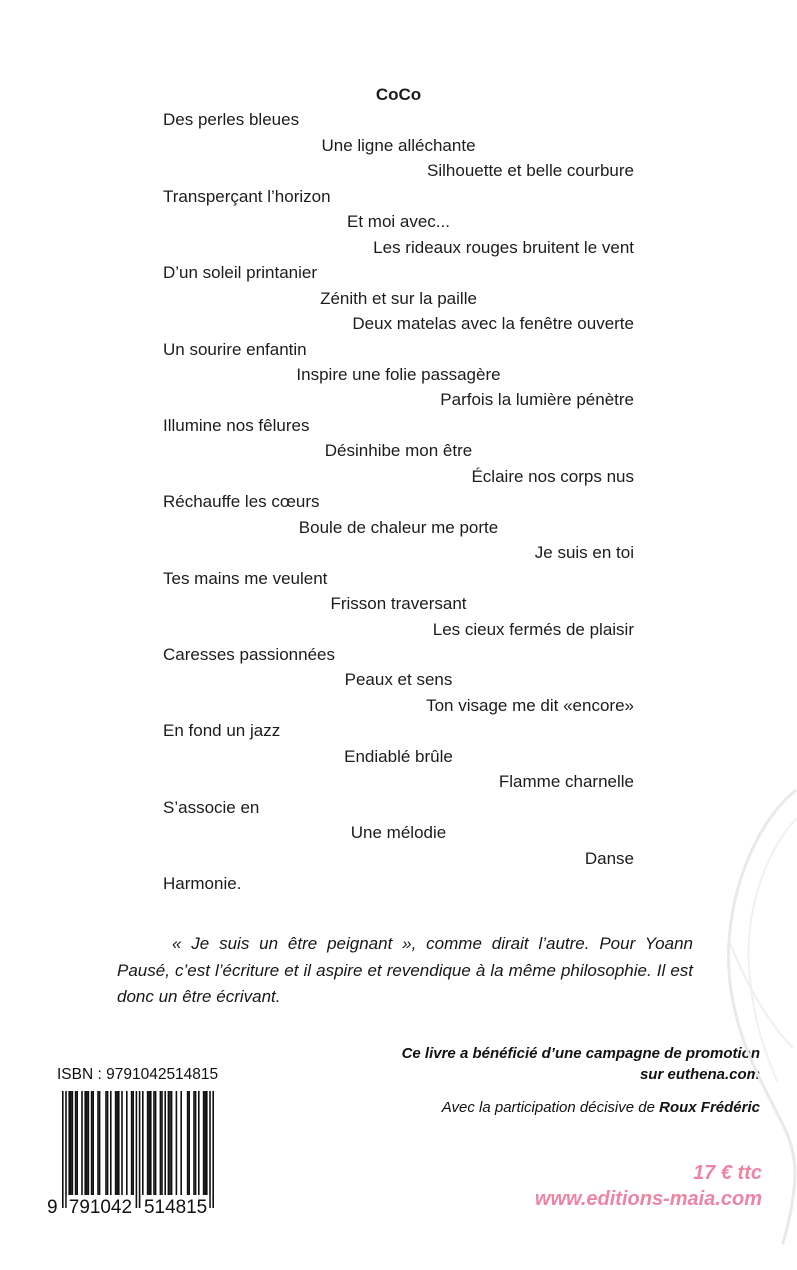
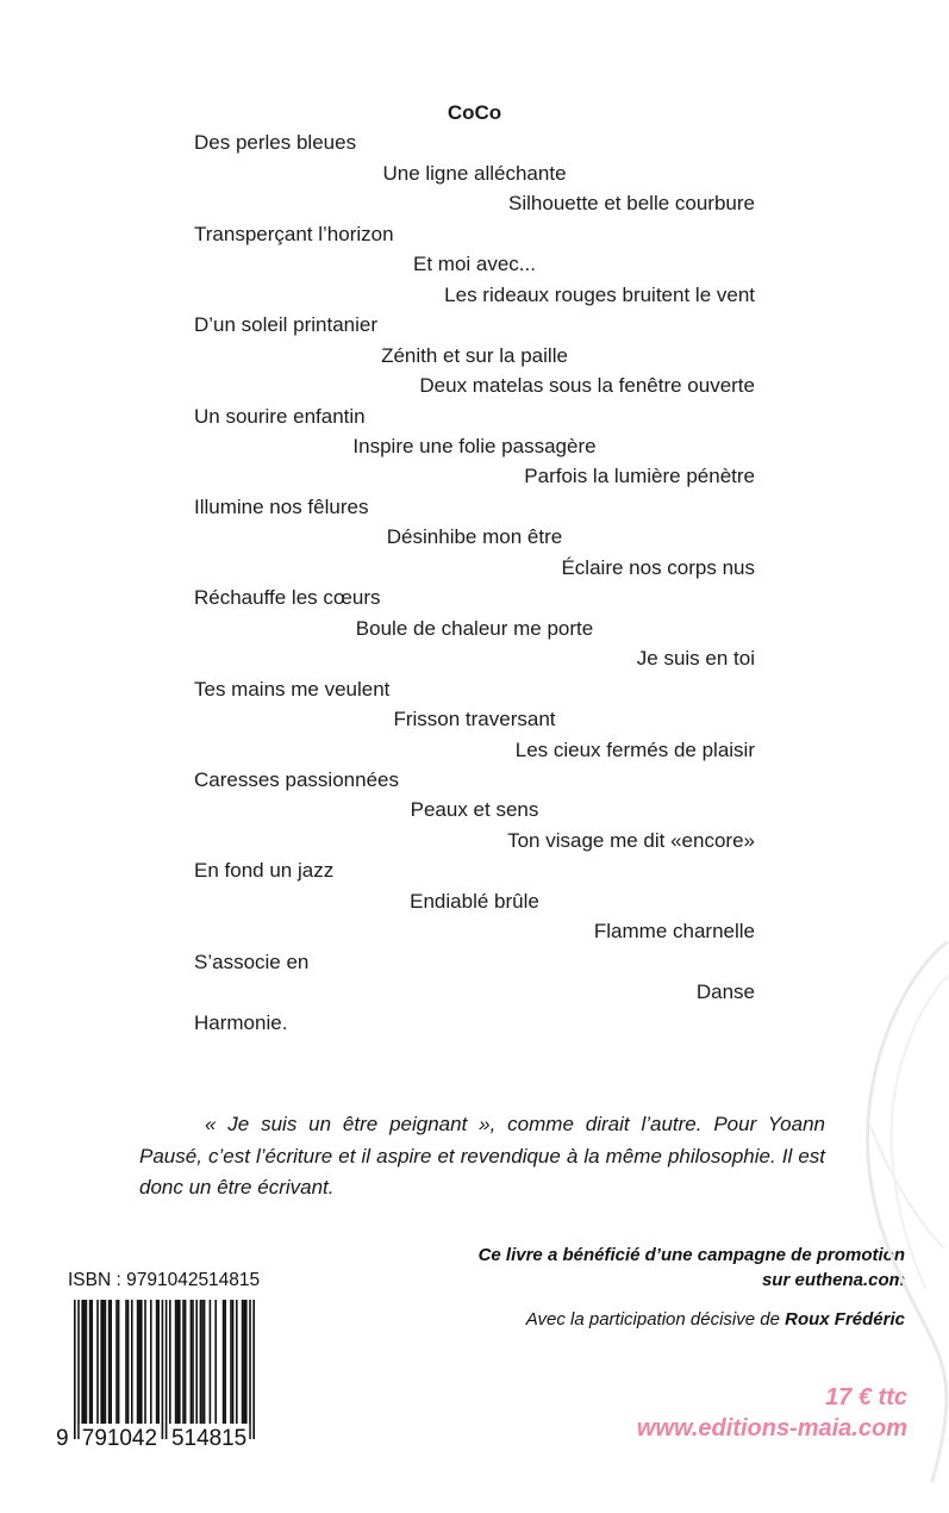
  CoCo
  Des perles bleues
  Une ligne alléchante
  Silhouette et belle courbure
  Transperçant l’horizon
  Et moi avec...
  Les rideaux rouges bruitent le vent
  D’un soleil printanier
  Zénith et sur la paille
- Deux matelas avec la fenêtre ouverte
+ Deux matelas sous la fenêtre ouverte
  Un sourire enfantin
  Inspire une folie passagère
  Parfois la lumière pénètre
  Illumine nos fêlures
  Désinhibe mon être
  Éclaire nos corps nus
  Réchauffe les cœurs
  Boule de chaleur me porte
  Je suis en toi
  Tes mains me veulent
  Frisson traversant
  Les cieux fermés de plaisir
  Caresses passionnées
  Peaux et sens
  Ton visage me dit «encore»
  En fond un jazz
  Endiablé brûle
  Flamme charnelle
  S’associe en
- Une mélodie
  Danse
  Harmonie.
  « Je suis un être peignant », comme dirait l’autre. Pour Yoann Pausé, c’est l’écriture et il aspire et revendique à la même philosophie. Il est donc un être écrivant.
  Ce livre a bénéficié d’une campagne de promotion
  sur euthena.com
  Avec la participation décisive de Roux Frédéric
  ISBN : 9791042514815
  9
  791042
  514815
  17 € ttc
  www.editions-maia.com
